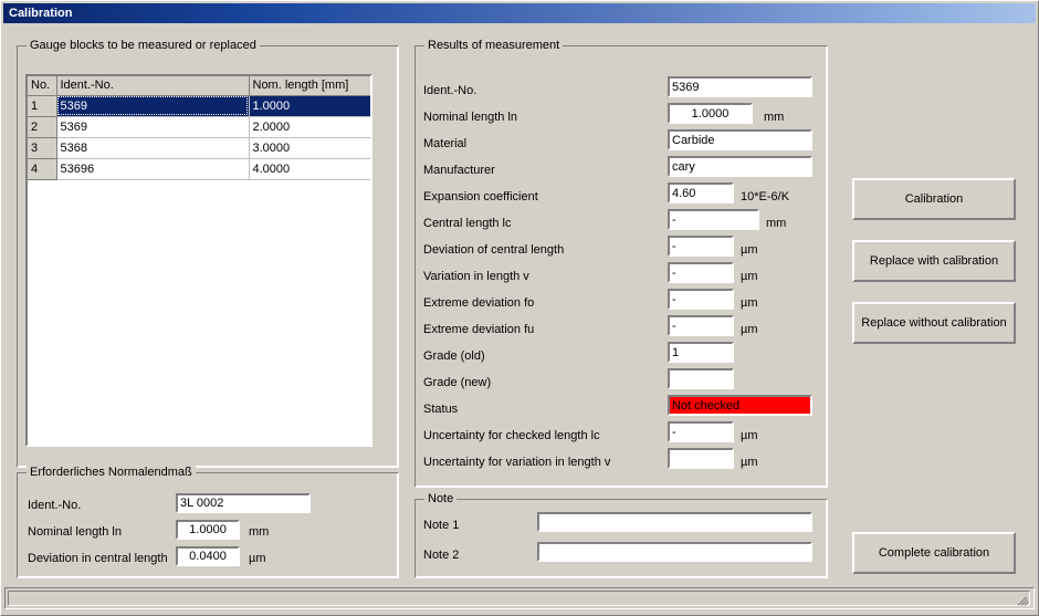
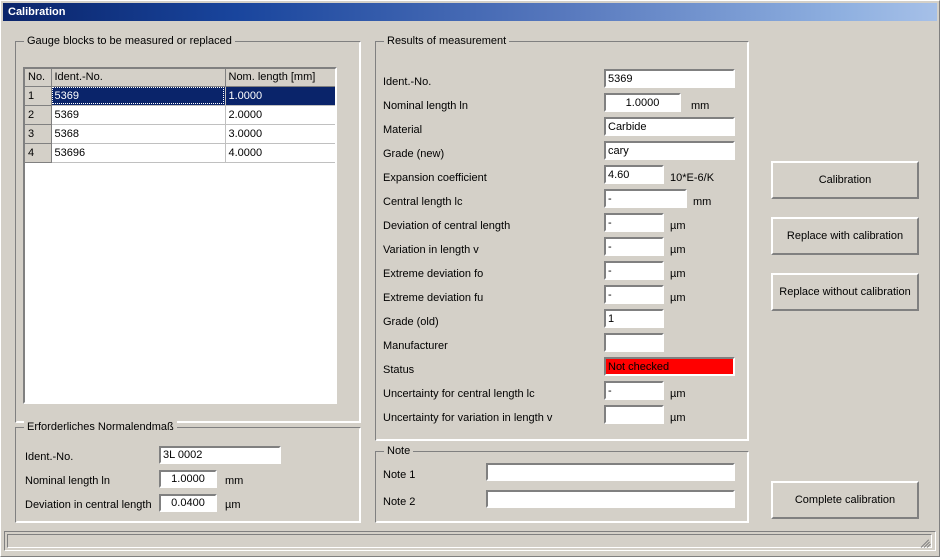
  Calibration
  Gauge blocks to be measured or replaced
  No.	Ident.-No.	Nom. length [mm]
  1	5369	1.0000
  2	5369	2.0000
  3	5368	3.0000
  4	53696	4.0000
  Erforderliches Normalendmaß
  Ident.-No.
  3L 0002
  Nominal length ln
  1.0000
  mm
  Deviation in central length
  0.0400
  µm
  Results of measurement
  Ident.-No.
  5369
  Nominal length ln
  1.0000
  mm
  Material
  Carbide
- Manufacturer
+ Grade (new)
  cary
  Expansion coefficient
  4.60
  10*E-6/K
  Central length lc
  -
  mm
  Deviation of central length
  -
  µm
  Variation in length v
  -
  µm
  Extreme deviation fo
  -
  µm
  Extreme deviation fu
  -
  µm
  Grade (old)
  1
- Grade (new)
+ Manufacturer
  Status
  Not checked
- Uncertainty for checked length lc
+ Uncertainty for central length lc
  -
  µm
  Uncertainty for variation in length v
  µm
  Note
  Note 1
  Note 2
  Calibration
  Replace with calibration
  Replace without calibration
  Complete calibration
